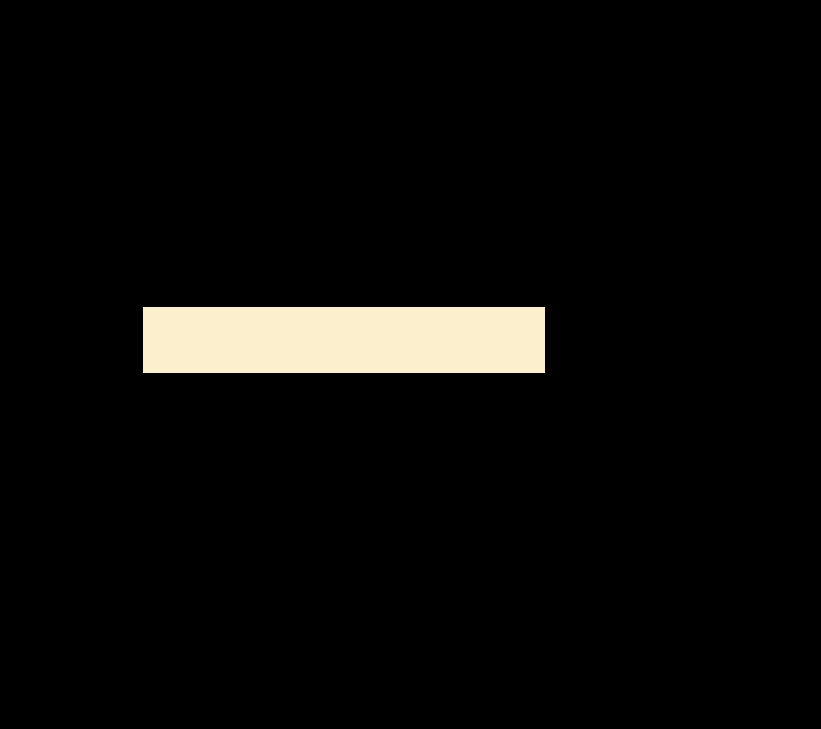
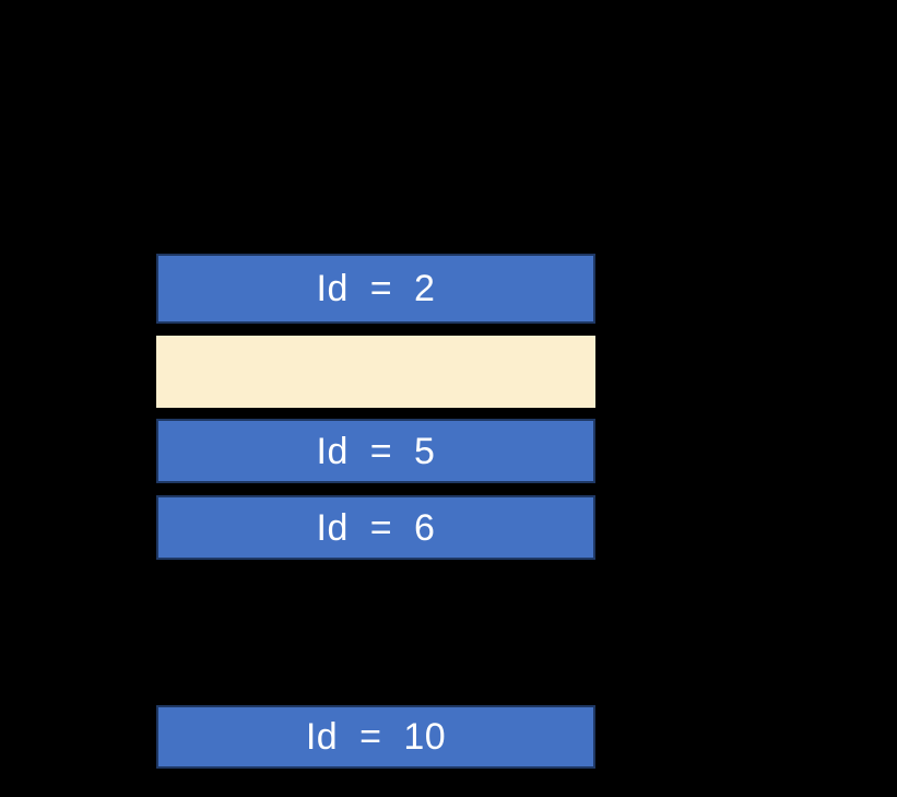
+ Id = 2
+ Id = 5
+ Id = 6
+ Id = 10
